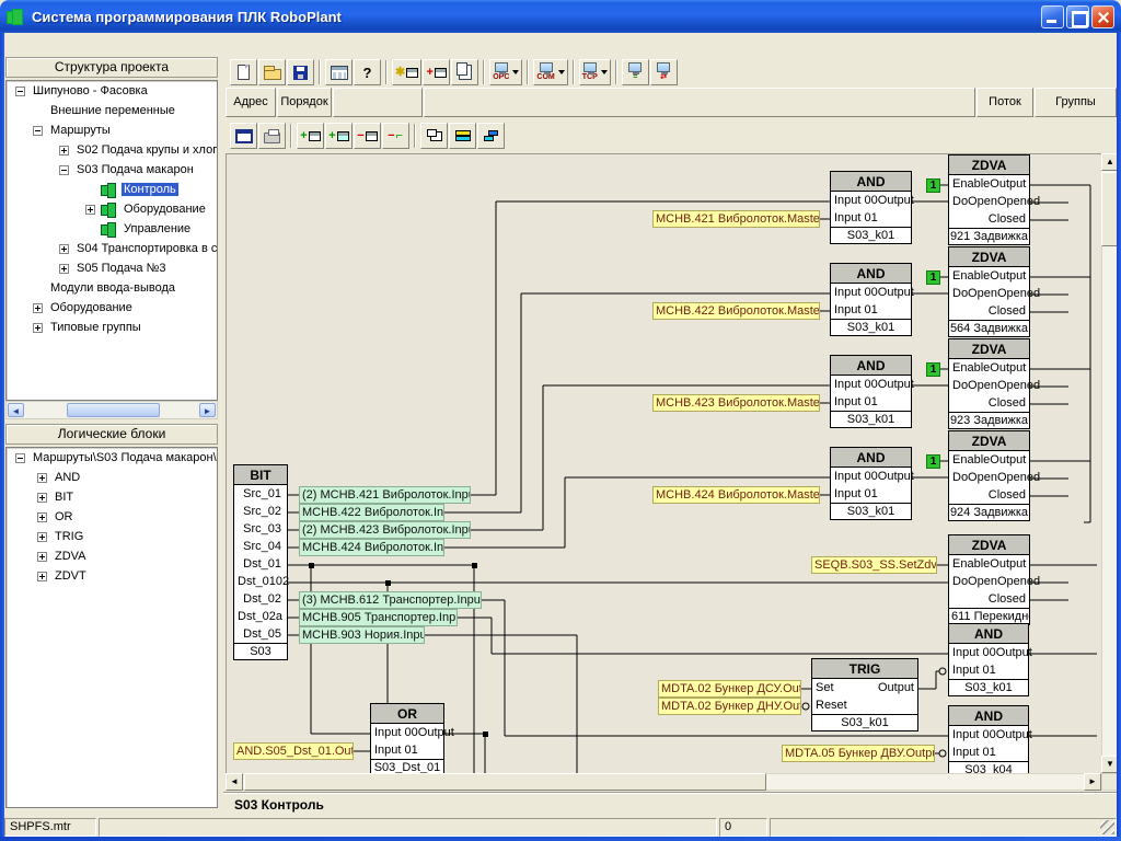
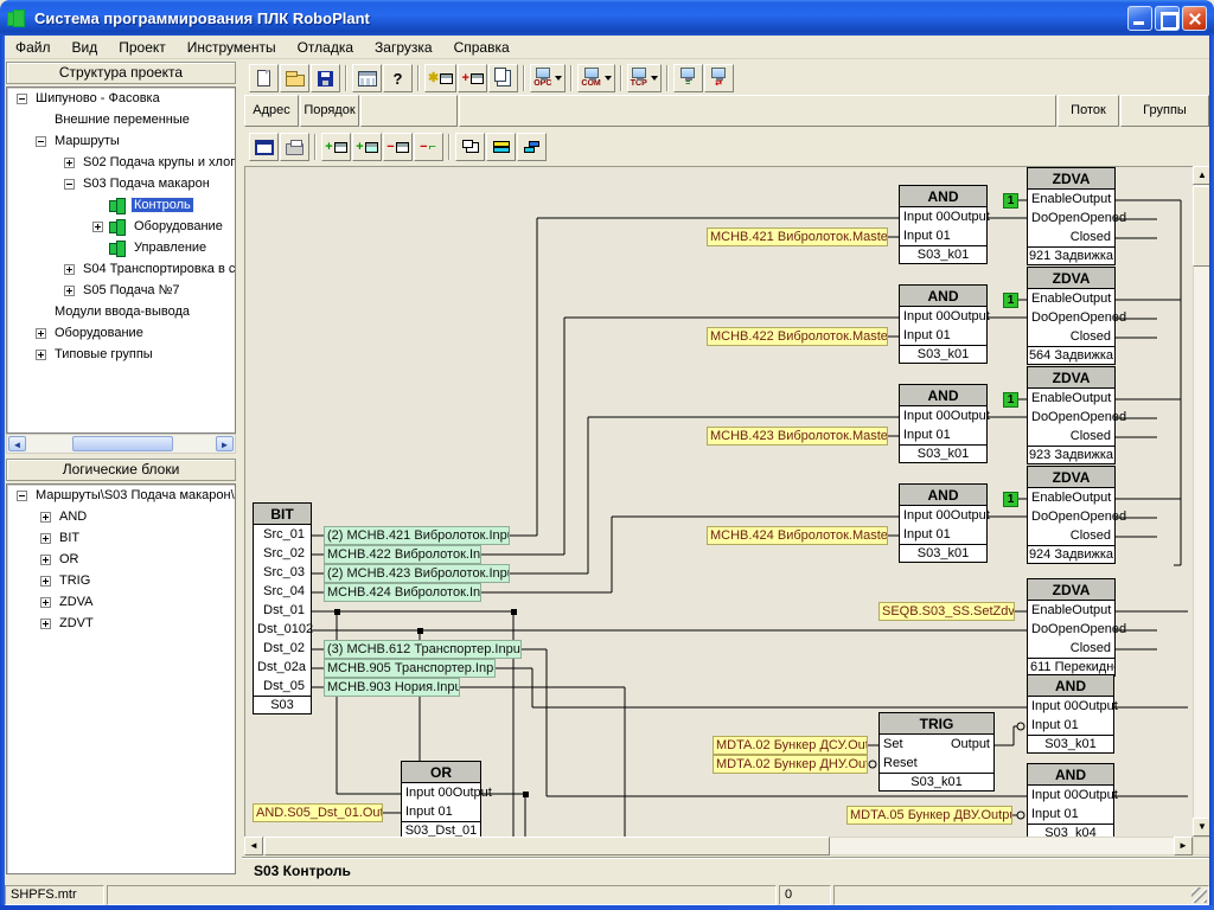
  Система программирования ПЛК RoboPlant
+ Файл
+ Вид
+ Проект
+ Инструменты
+ Отладка
+ Загрузка
+ Справка
  Структура проекта
  Шипуново - Фасовка
  Внешние переменные
  Маршруты
  S02 Подача крупы и хлоп
  S03 Подача макарон
  Контроль
  Оборудование
  Управление
  S04 Транспортировка в с
- S05 Подача №3
+ S05 Подача №7
  Модули ввода-вывода
  Оборудование
  Типовые группы
  ◄
  ►
  Логические блоки
  Маршруты\S03 Подача макарон\
  AND
  BIT
  OR
  TRIG
  ZDVA
  ZDVT
  ?
  ✱
  +
  Адрес
  Порядок
  Поток
  Группы
  +
  +
  −
  −
  ⌐
  AND
  Input 00
  Output
  Input 01
  S03_k01
  ZDVA
  Enable
  Output
  DoOpen
  Opened
  Closed
  921 Задвижка
  1
  MCHB.421 Вибролоток.Maste
  AND
  Input 00
  Output
  Input 01
  S03_k01
  ZDVA
  Enable
  Output
  DoOpen
  Opened
  Closed
  564 Задвижка
  1
  MCHB.422 Вибролоток.Maste
  AND
  Input 00
  Output
  Input 01
  S03_k01
  ZDVA
  Enable
  Output
  DoOpen
  Opened
  Closed
  923 Задвижка
  1
  MCHB.423 Вибролоток.Maste
  AND
  Input 00
  Output
  Input 01
  S03_k01
  ZDVA
  Enable
  Output
  DoOpen
  Opened
  Closed
  924 Задвижка
  1
  MCHB.424 Вибролоток.Maste
  BIT
  Src_01
  Src_02
  Src_03
  Src_04
  Dst_01
  Dst_0102
  Dst_02
  Dst_02a
  Dst_05
  S03
  (2) MCHB.421 Вибролоток.Inp
  MCHB.422 Вибролоток.In
  (2) MCHB.423 Вибролоток.Inp
  MCHB.424 Вибролоток.In
  (3) MCHB.612 Транспортер.Inpu
  MCHB.905 Транспортер.Inp
  MCHB.903 Нория.Inpu
  ZDVA
  Enable
  Output
  DoOpen
  Opened
  Closed
  611 Перекидн
  SEQB.S03_SS.SetZdv
  AND
  Input 00
  Output
  Input 01
  S03_k01
  TRIG
  Set
  Output
  Reset
  S03_k01
  MDTA.02 Бункер ДСУ.Out
  MDTA.02 Бункер ДНУ.Out
  AND
  Input 00
  Output
  Input 01
  S03_k04
  MDTA.05 Бункер ДВУ.Outp
  OR
  Input 00
  Output
  Input 01
  S03_Dst_01
  AND.S05_Dst_01.Out
  ▲
  ▼
  ◄
  ►
  S03 Контроль
  SHPFS.mtr
  0
